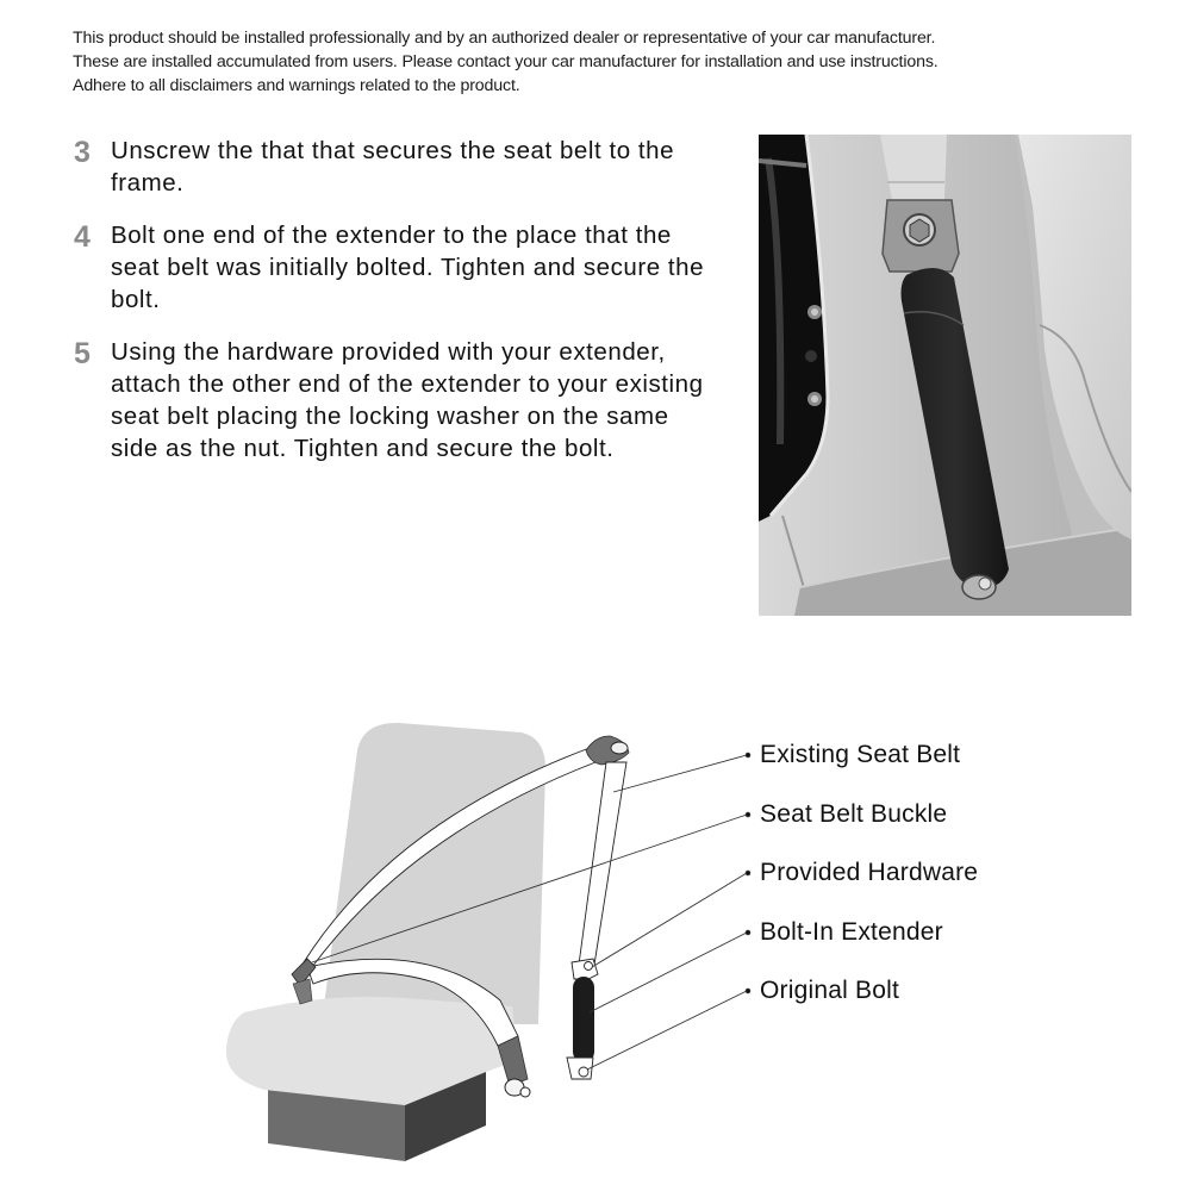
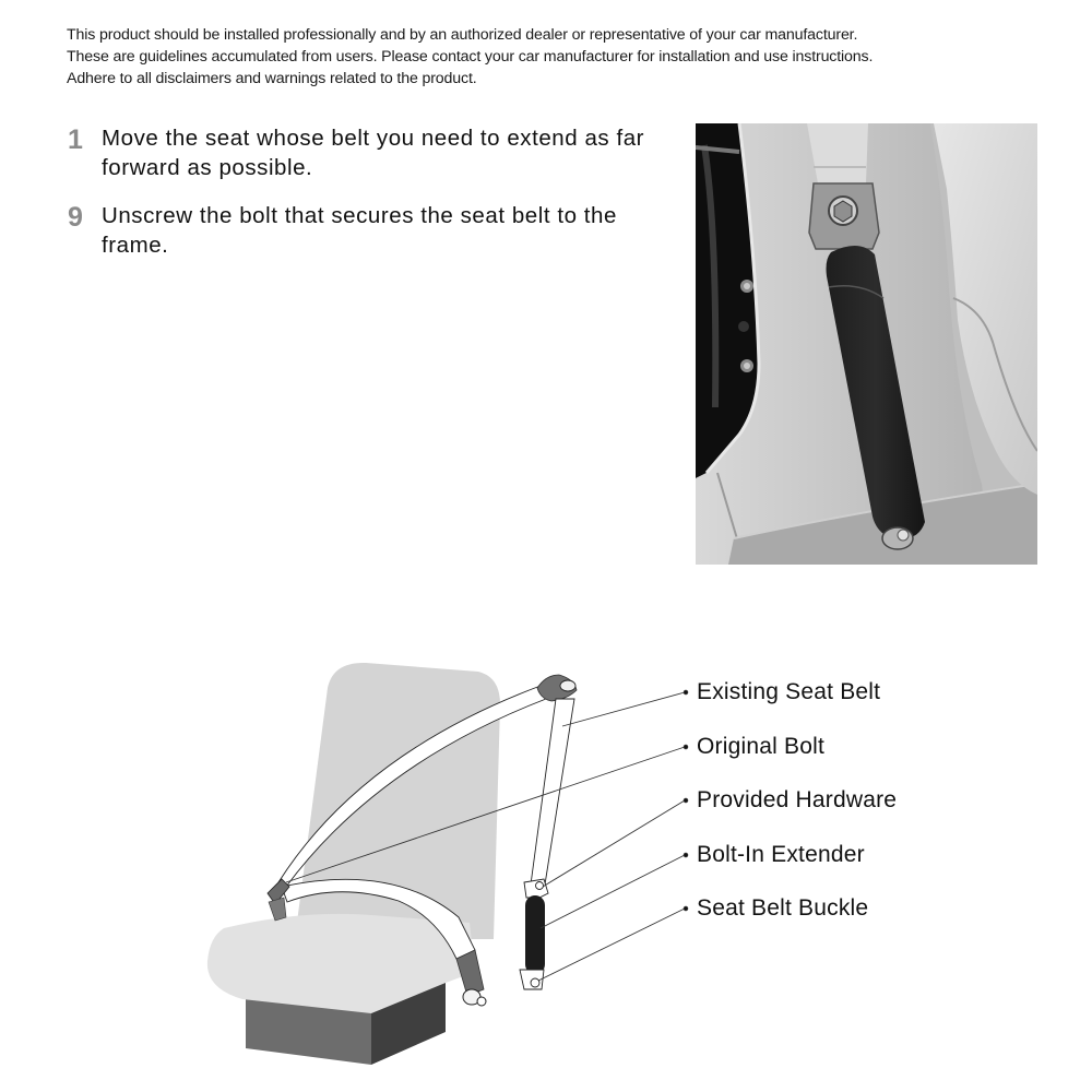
  This product should be installed professionally and by an authorized dealer or representative of your car manufacturer.
- These are installed accumulated from users. Please contact your car manufacturer for installation and use instructions.
+ These are guidelines accumulated from users. Please contact your car manufacturer for installation and use instructions.
  Adhere to all disclaimers and warnings related to the product.
+ 1
+ Move the seat whose belt you need to extend as far forward as possible.
- 3
+ 9
- Unscrew the that that secures the seat belt to the frame.
+ Unscrew the bolt that secures the seat belt to the frame.
- 4
- Bolt one end of the extender to the place that the seat belt was initially bolted. Tighten and secure the bolt.
- 5
- Using the hardware provided with your extender, attach the other end of the extender to your existing seat belt placing the locking washer on the same side as the nut. Tighten and secure the bolt.
  Existing Seat Belt
- Seat Belt Buckle
+ Original Bolt
  Provided Hardware
  Bolt-In Extender
- Original Bolt
+ Seat Belt Buckle
